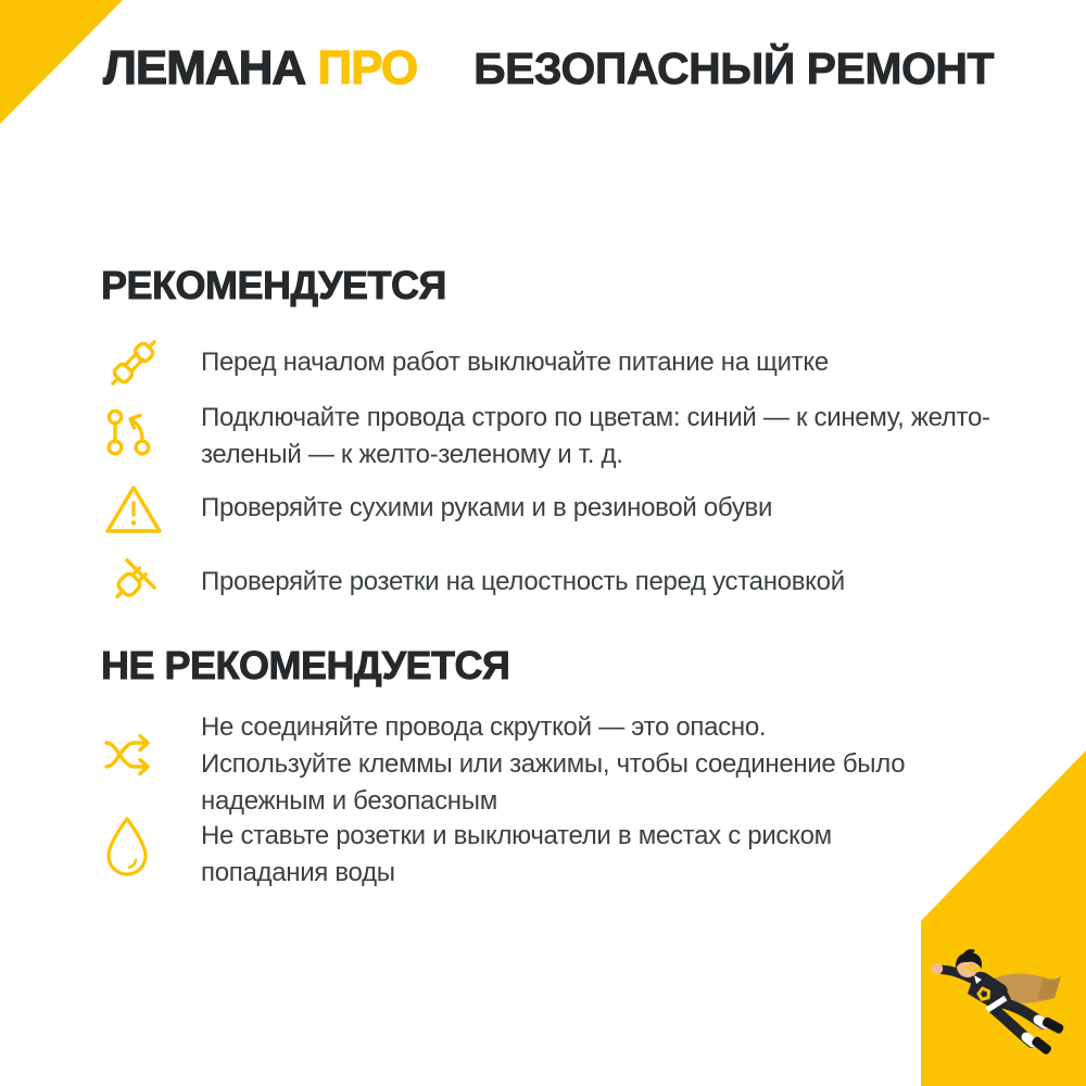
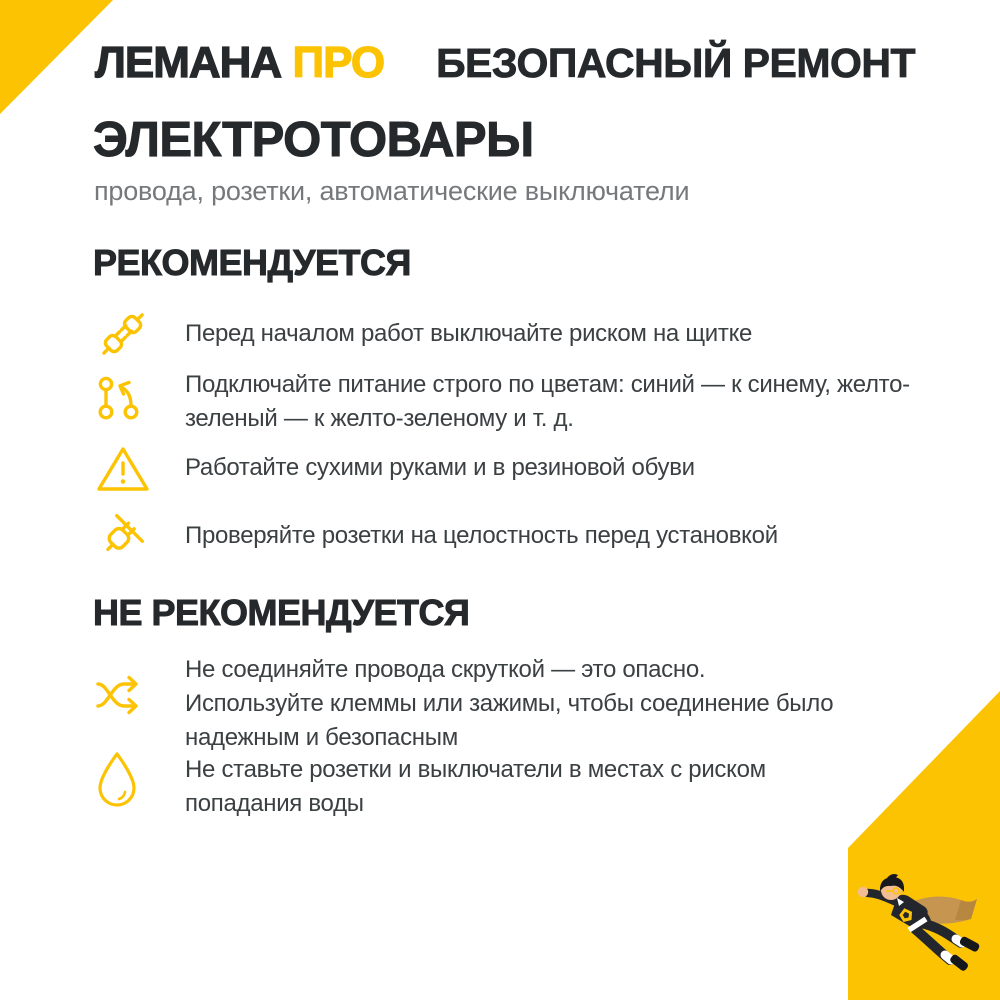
  ЛЕМАНА ПРО
  БЕЗОПАСНЫЙ РЕМОНТ
+ ЭЛЕКТРОТОВАРЫ
+ провода, розетки, автоматические выключатели
  РЕКОМЕНДУЕТСЯ
- Перед началом работ выключайте питание на щитке
+ Перед началом работ выключайте риском на щитке
- Подключайте провода строго по цветам: синий — к синему, желто-зеленый — к желто-зеленому и т. д.
+ Подключайте питание строго по цветам: синий — к синему, желто-зеленый — к желто-зеленому и т. д.
- Проверяйте сухими руками и в резиновой обуви
+ Работайте сухими руками и в резиновой обуви
  Проверяйте розетки на целостность перед установкой
  НЕ РЕКОМЕНДУЕТСЯ
  Не соединяйте провода скруткой — это опасно. Используйте клеммы или зажимы, чтобы соединение было надежным и безопасным
  Не ставьте розетки и выключатели в местах с риском попадания воды
